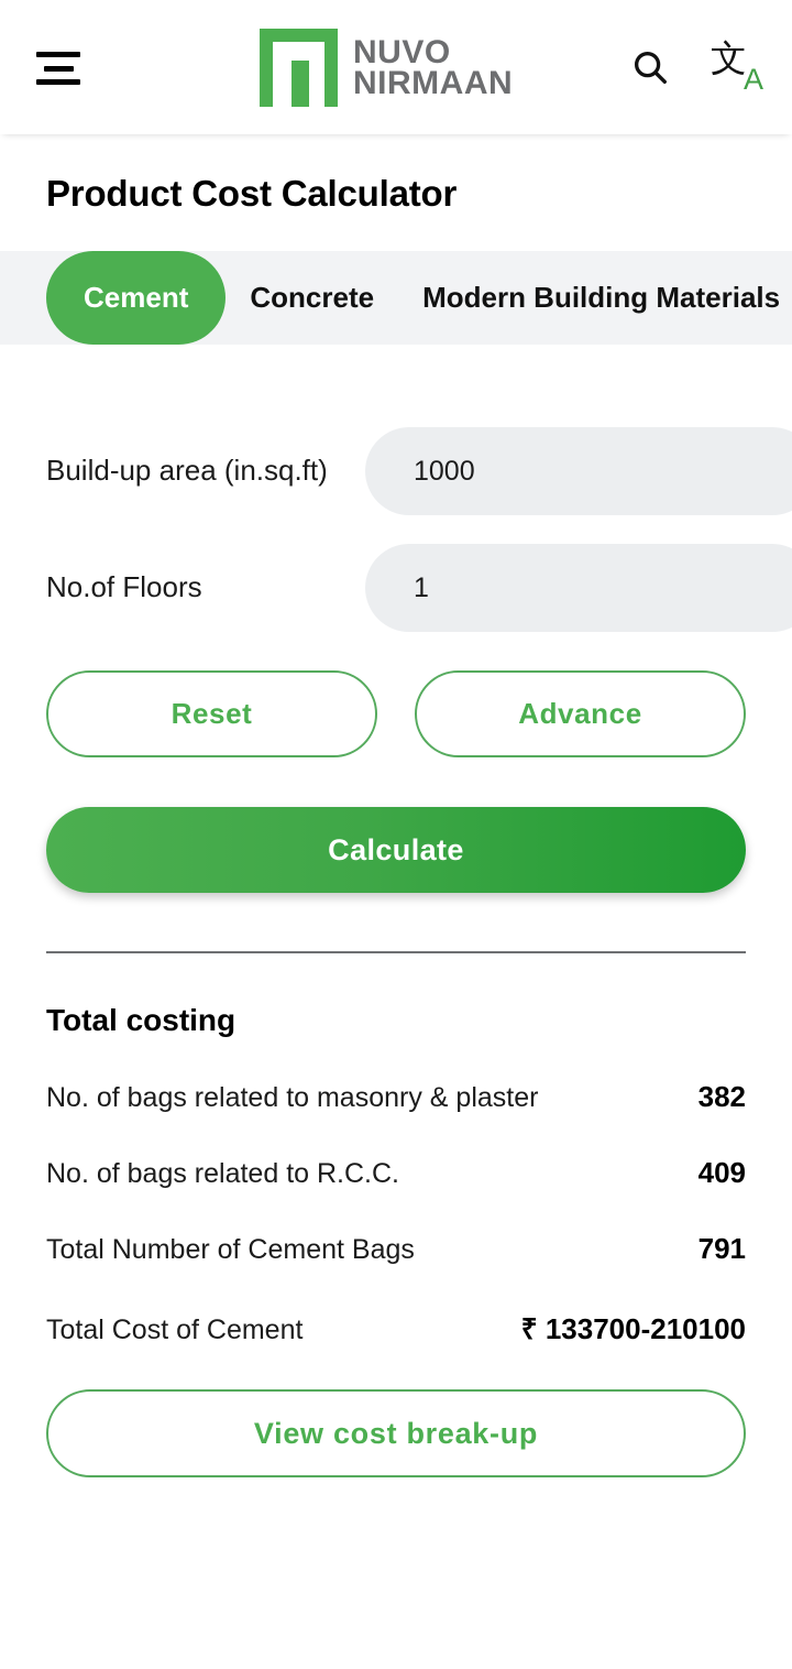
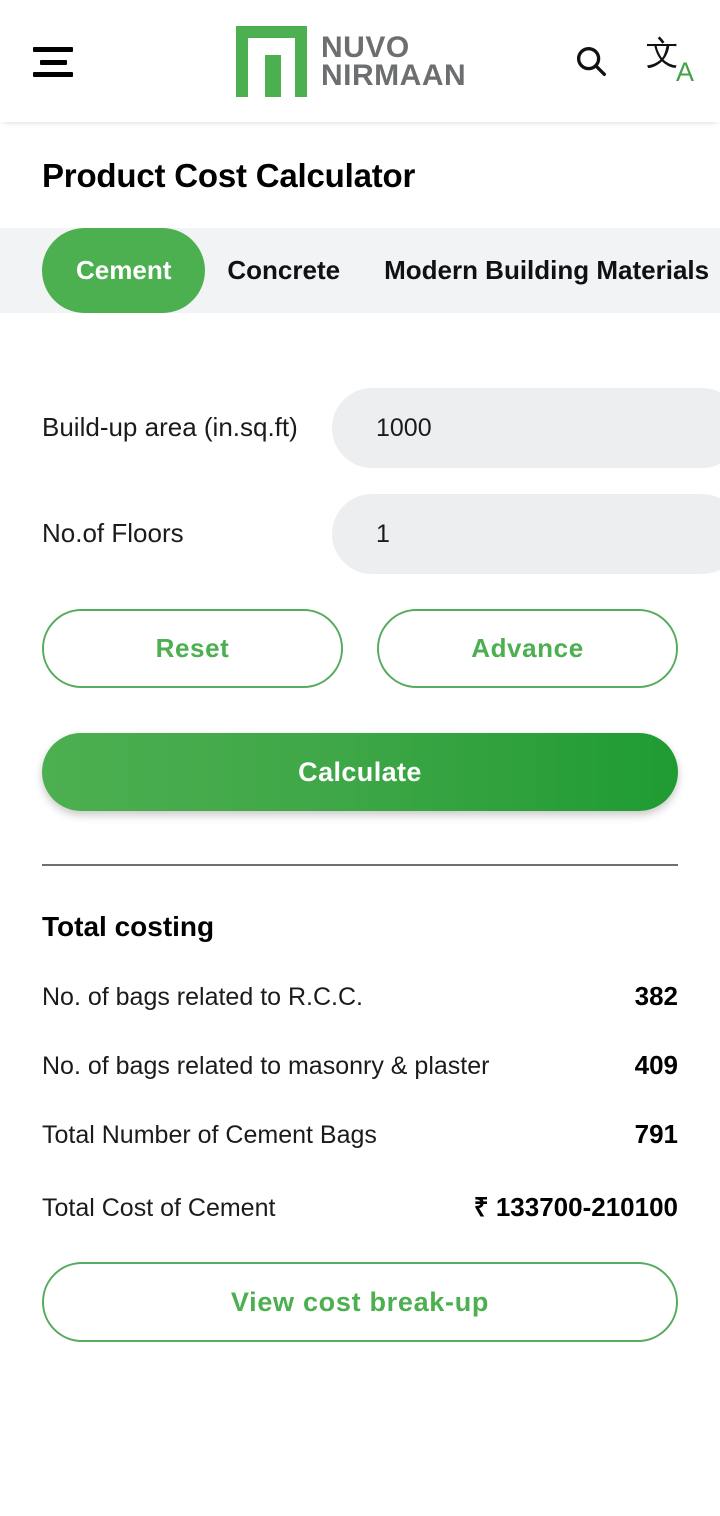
  NUVO
  NIRMAAN
  文
  A
  Product Cost Calculator
  Cement
  Concrete
  Modern Building Materials
  Build-up area (in.sq.ft)
  1000
  No.of Floors
  1
  Reset
  Advance
  Calculate
  Total costing
- No. of bags related to masonry & plaster
+ No. of bags related to R.C.C.
  382
- No. of bags related to R.C.C.
+ No. of bags related to masonry & plaster
  409
  Total Number of Cement Bags
  791
  Total Cost of Cement
  ₹ 133700-210100
  View cost break-up
